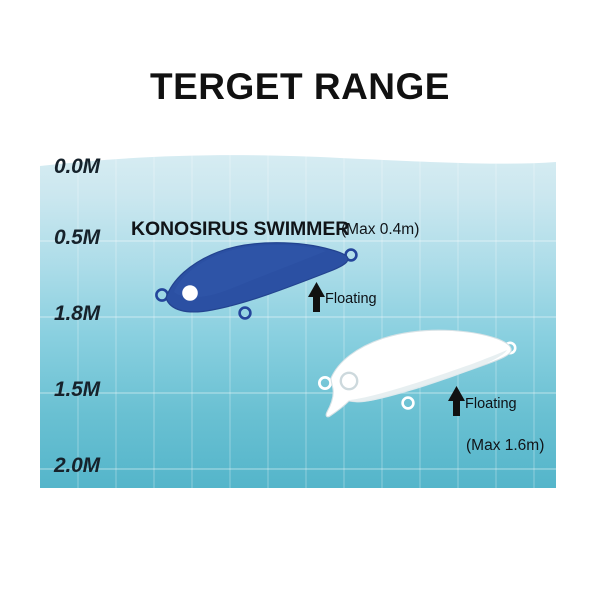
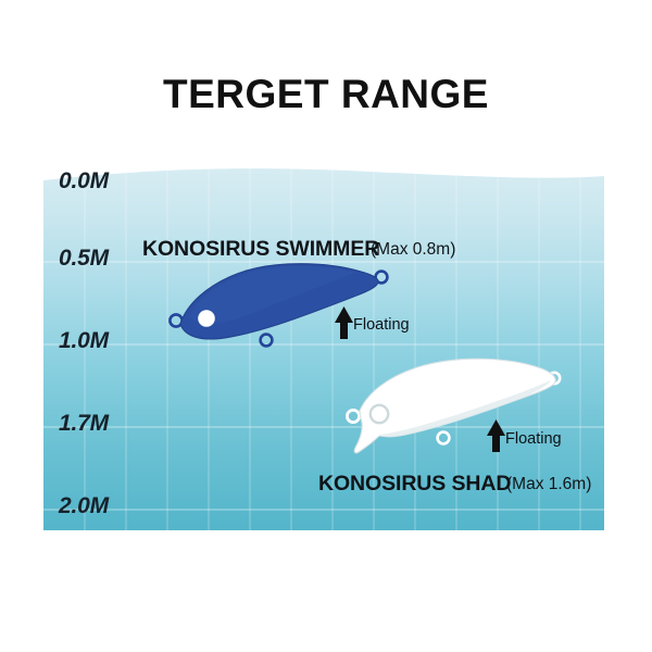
  TERGET RANGE
  0.0M
  0.5M
- 1.8M
+ 1.0M
- 1.5M
+ 1.7M
  2.0M
  KONOSIRUS SWIMMER
- (Max 0.4m)
+ (Max 0.8m)
  Floating
+ KONOSIRUS SHAD
  (Max 1.6m)
  Floating
